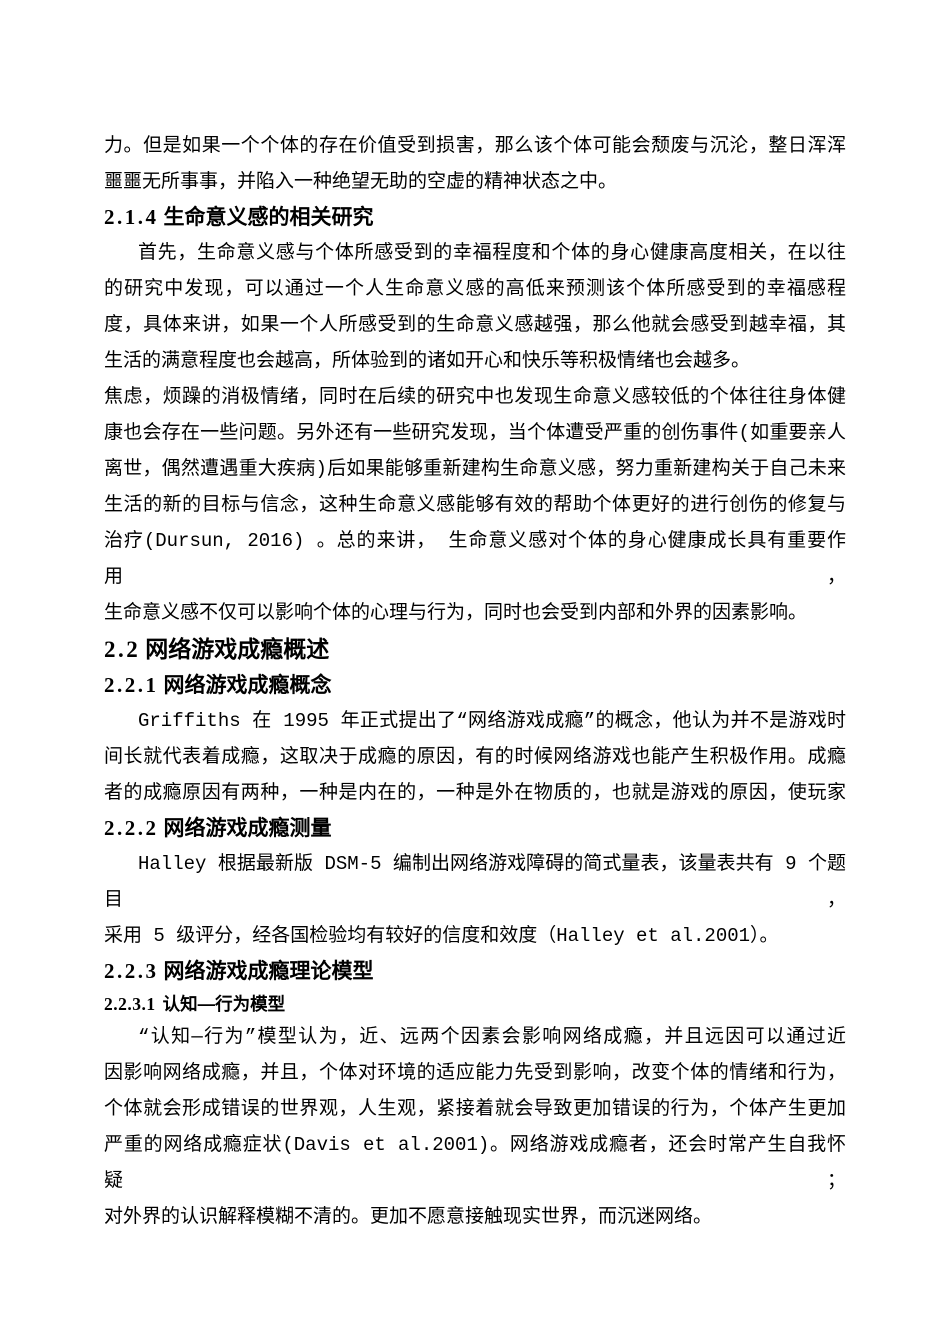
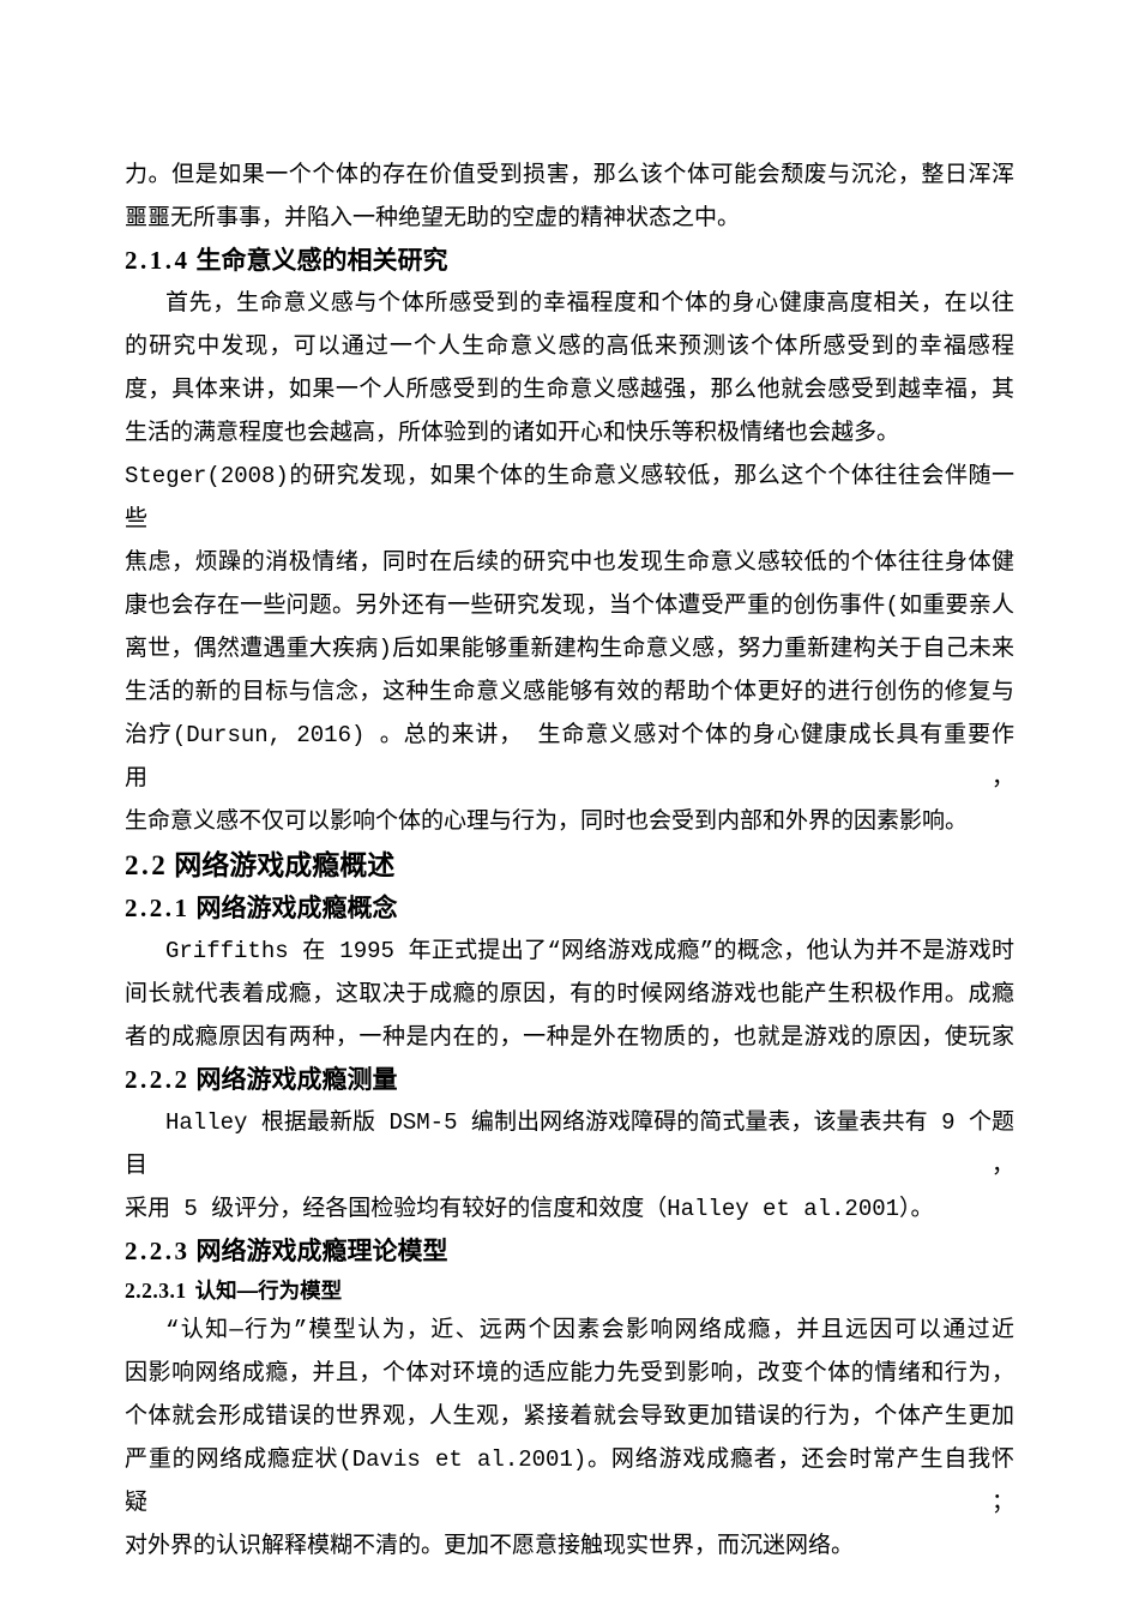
  力。但是如果一个个体的存在价值受到损害，那么该个体可能会颓废与沉沦，整日浑浑
  噩噩无所事事，并陷入一种绝望无助的空虚的精神状态之中。
  2.1.4 生命意义感的相关研究
  首先，生命意义感与个体所感受到的幸福程度和个体的身心健康高度相关，在以往
  的研究中发现，可以通过一个人生命意义感的高低来预测该个体所感受到的幸福感程
  度，具体来讲，如果一个人所感受到的生命意义感越强，那么他就会感受到越幸福，其
  生活的满意程度也会越高，所体验到的诸如开心和快乐等积极情绪也会越多。
+ Steger(2008)的研究发现，如果个体的生命意义感较低，那么这个个体往往会伴随一些
  焦虑，烦躁的消极情绪，同时在后续的研究中也发现生命意义感较低的个体往往身体健
  康也会存在一些问题。另外还有一些研究发现，当个体遭受严重的创伤事件(如重要亲人
  离世，偶然遭遇重大疾病)后如果能够重新建构生命意义感，努力重新建构关于自己未来
  生活的新的目标与信念，这种生命意义感能够有效的帮助个体更好的进行创伤的修复与
  治疗(Dursun, 2016) 。总的来讲， 生命意义感对个体的身心健康成长具有重要作用，
  生命意义感不仅可以影响个体的心理与行为，同时也会受到内部和外界的因素影响。
  2.2 网络游戏成瘾概述
  2.2.1 网络游戏成瘾概念
  Griffiths 在 1995 年正式提出了“网络游戏成瘾”的概念，他认为并不是游戏时
  间长就代表着成瘾，这取决于成瘾的原因，有的时候网络游戏也能产生积极作用。成瘾
  者的成瘾原因有两种，一种是内在的，一种是外在物质的，也就是游戏的原因，使玩家
  2.2.2 网络游戏成瘾测量
  Halley 根据最新版 DSM-5 编制出网络游戏障碍的简式量表，该量表共有 9 个题目，
  采用 5 级评分，经各国检验均有较好的信度和效度（Halley et al.2001）。
  2.2.3 网络游戏成瘾理论模型
  2.2.3.1 认知—行为模型
  “认知—行为”模型认为，近、远两个因素会影响网络成瘾，并且远因可以通过近
  因影响网络成瘾，并且，个体对环境的适应能力先受到影响，改变个体的情绪和行为，
  个体就会形成错误的世界观，人生观，紧接着就会导致更加错误的行为，个体产生更加
  严重的网络成瘾症状(Davis et al.2001)。网络游戏成瘾者，还会时常产生自我怀疑；
  对外界的认识解释模糊不清的。更加不愿意接触现实世界，而沉迷网络。
